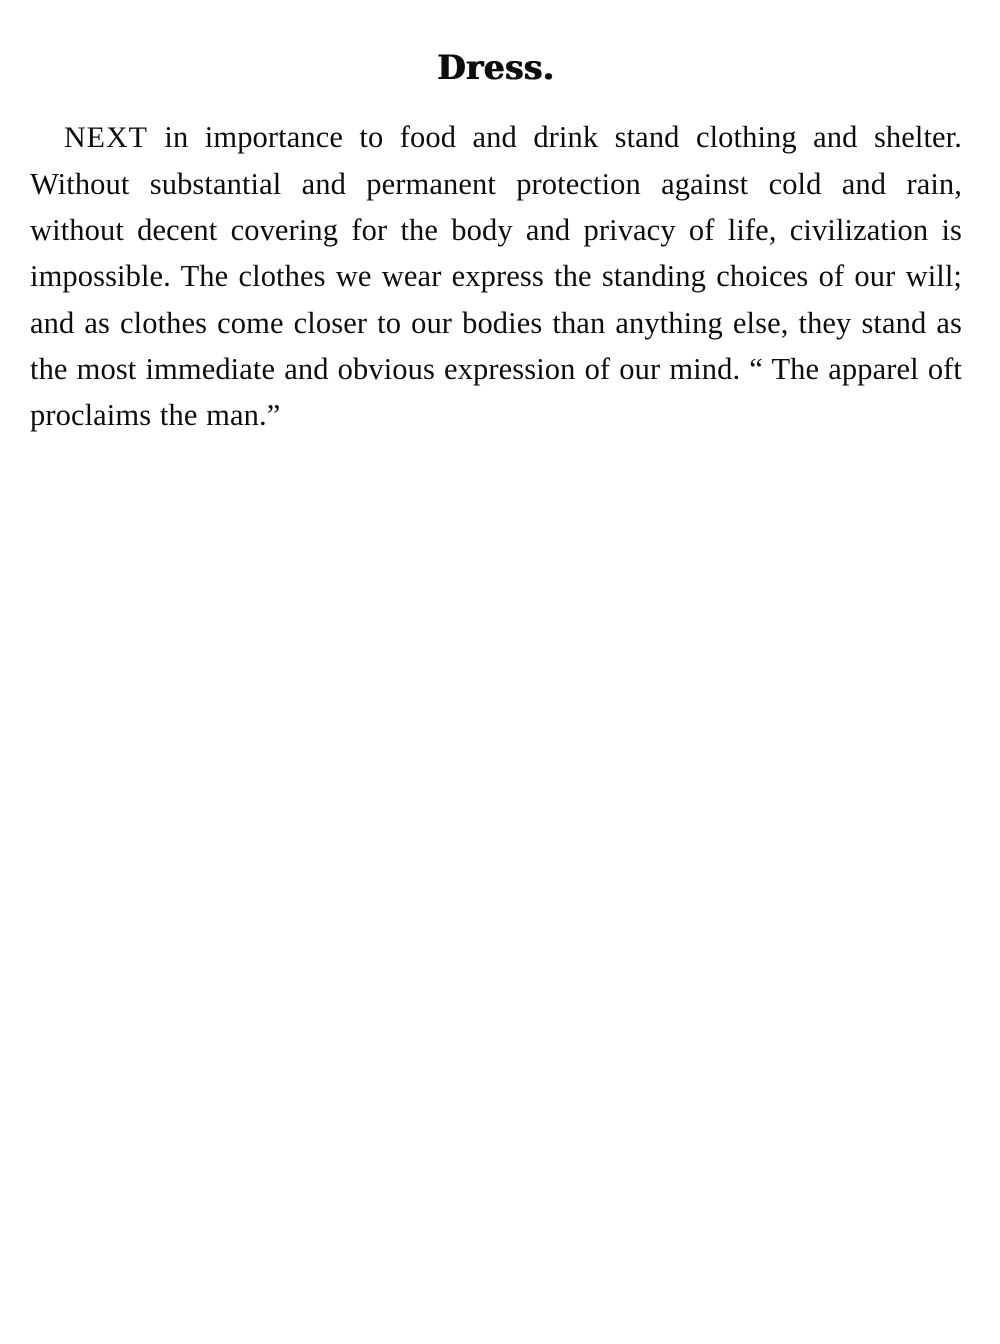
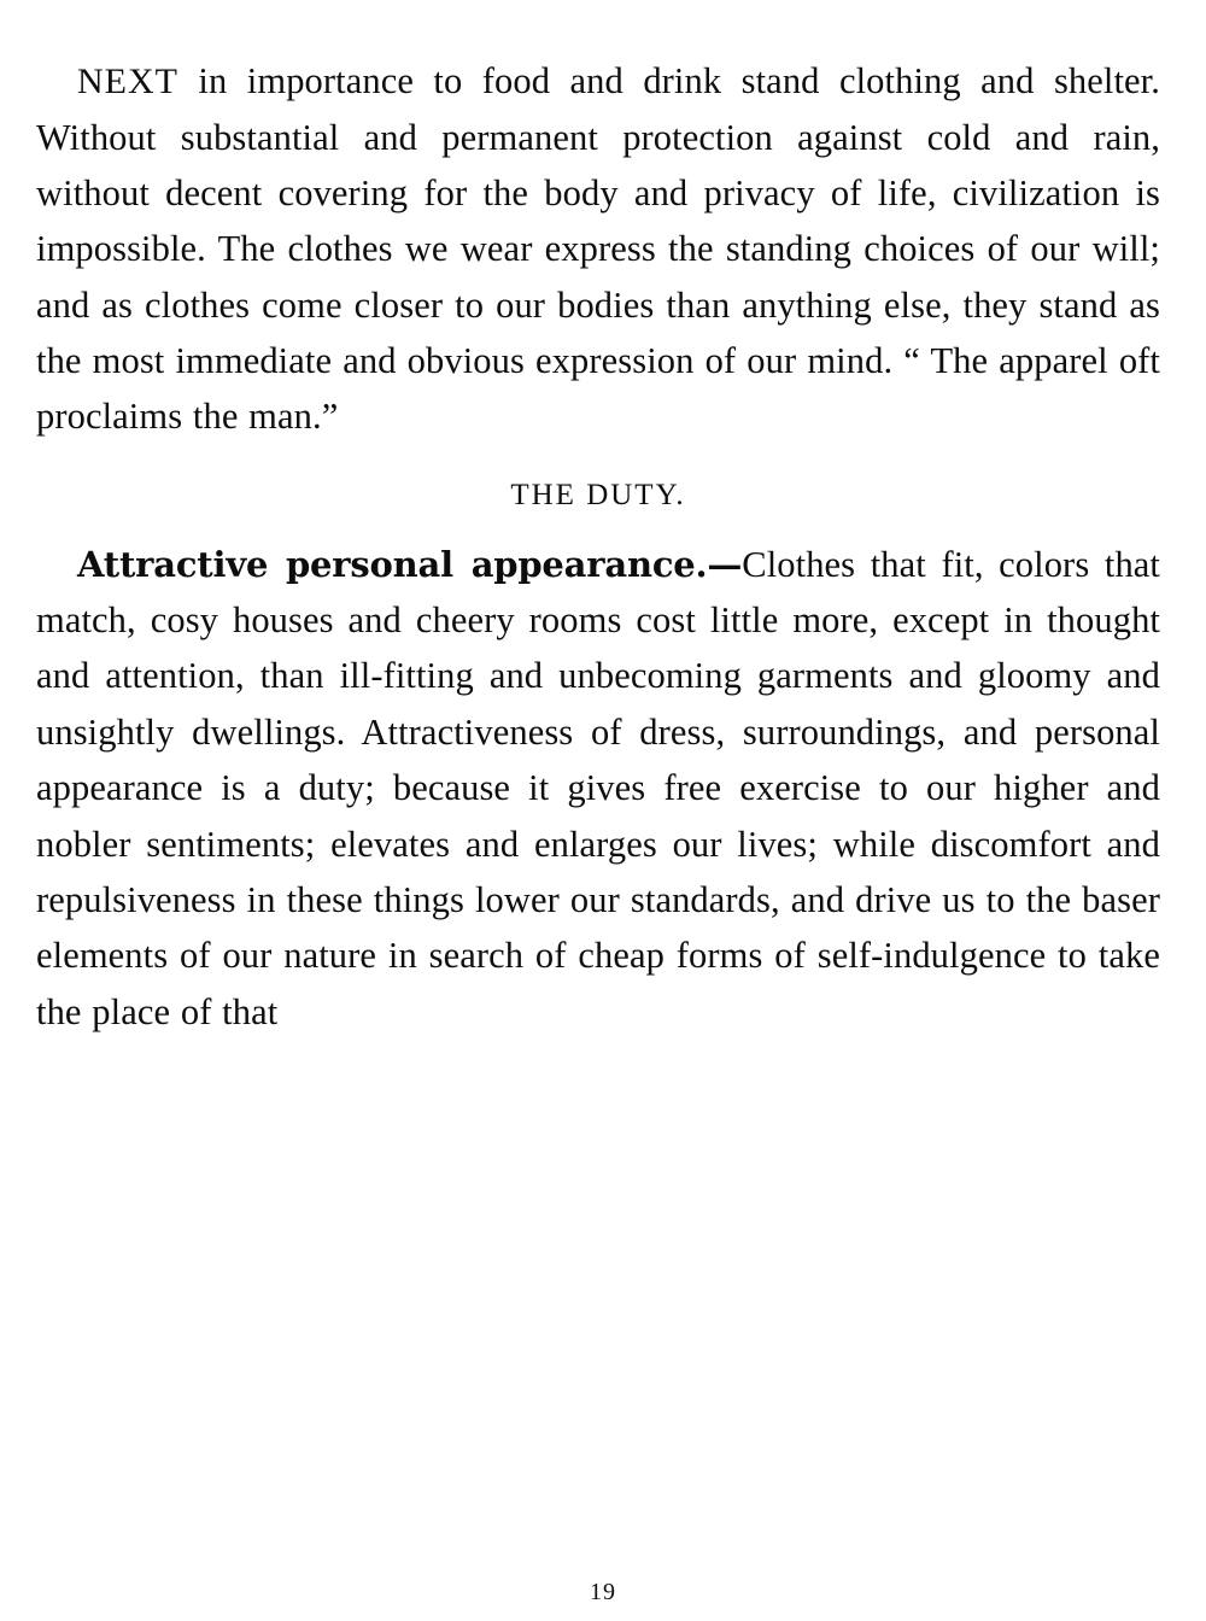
- Dress.
  NEXT in importance to food and drink stand clothing and shelter. Without substantial and permanent protection against cold and rain, without decent covering for the body and privacy of life, civilization is impossible. The clothes we wear express the standing choices of our will; and as clothes come closer to our bodies than anything else, they stand as the most immediate and obvious expression of our mind. “ The apparel oft proclaims the man.”
+ THE DUTY.
+ Attractive personal appearance.—Clothes that fit, colors that match, cosy houses and cheery rooms cost little more, except in thought and attention, than ill-fitting and unbecoming garments and gloomy and unsightly dwellings. Attractiveness of dress, surroundings, and personal appearance is a duty; because it gives free exercise to our higher and nobler sentiments; elevates and enlarges our lives; while discomfort and repulsiveness in these things lower our standards, and drive us to the baser elements of our nature in search of cheap forms of self-indulgence to take the place of that
+ 19
